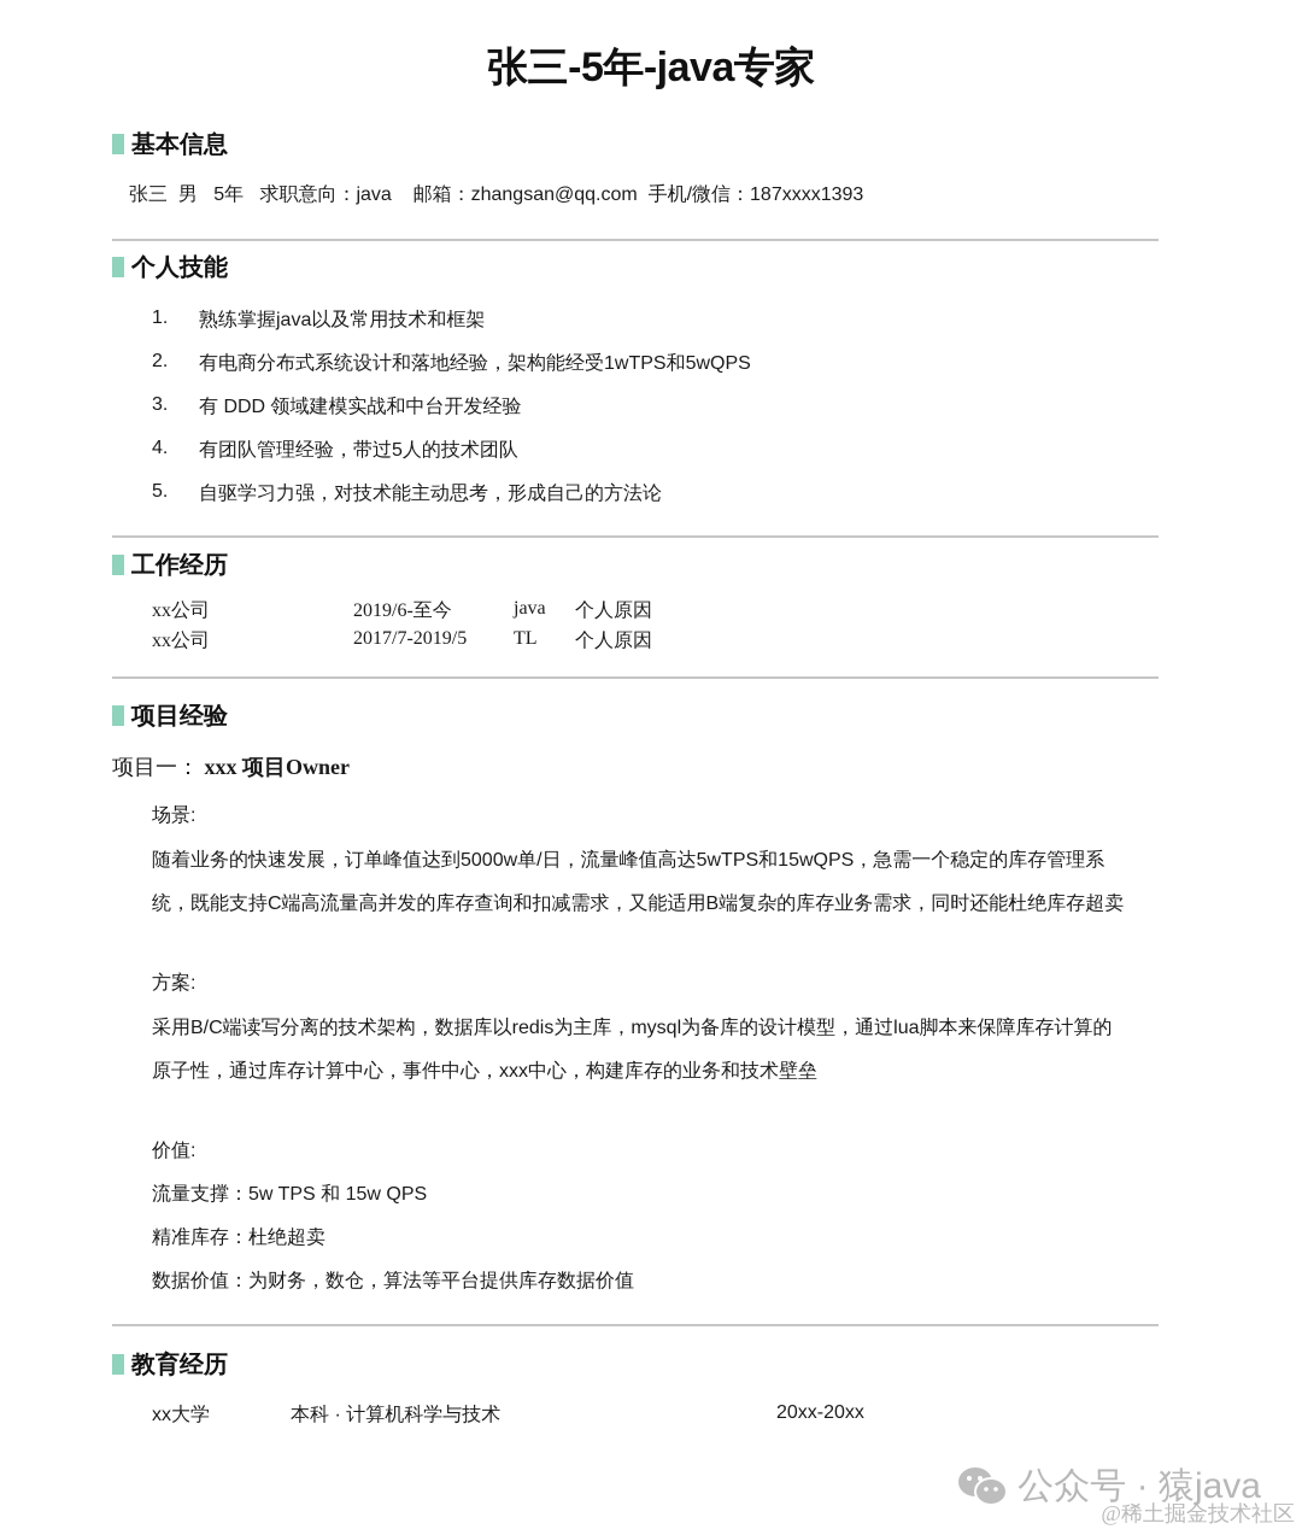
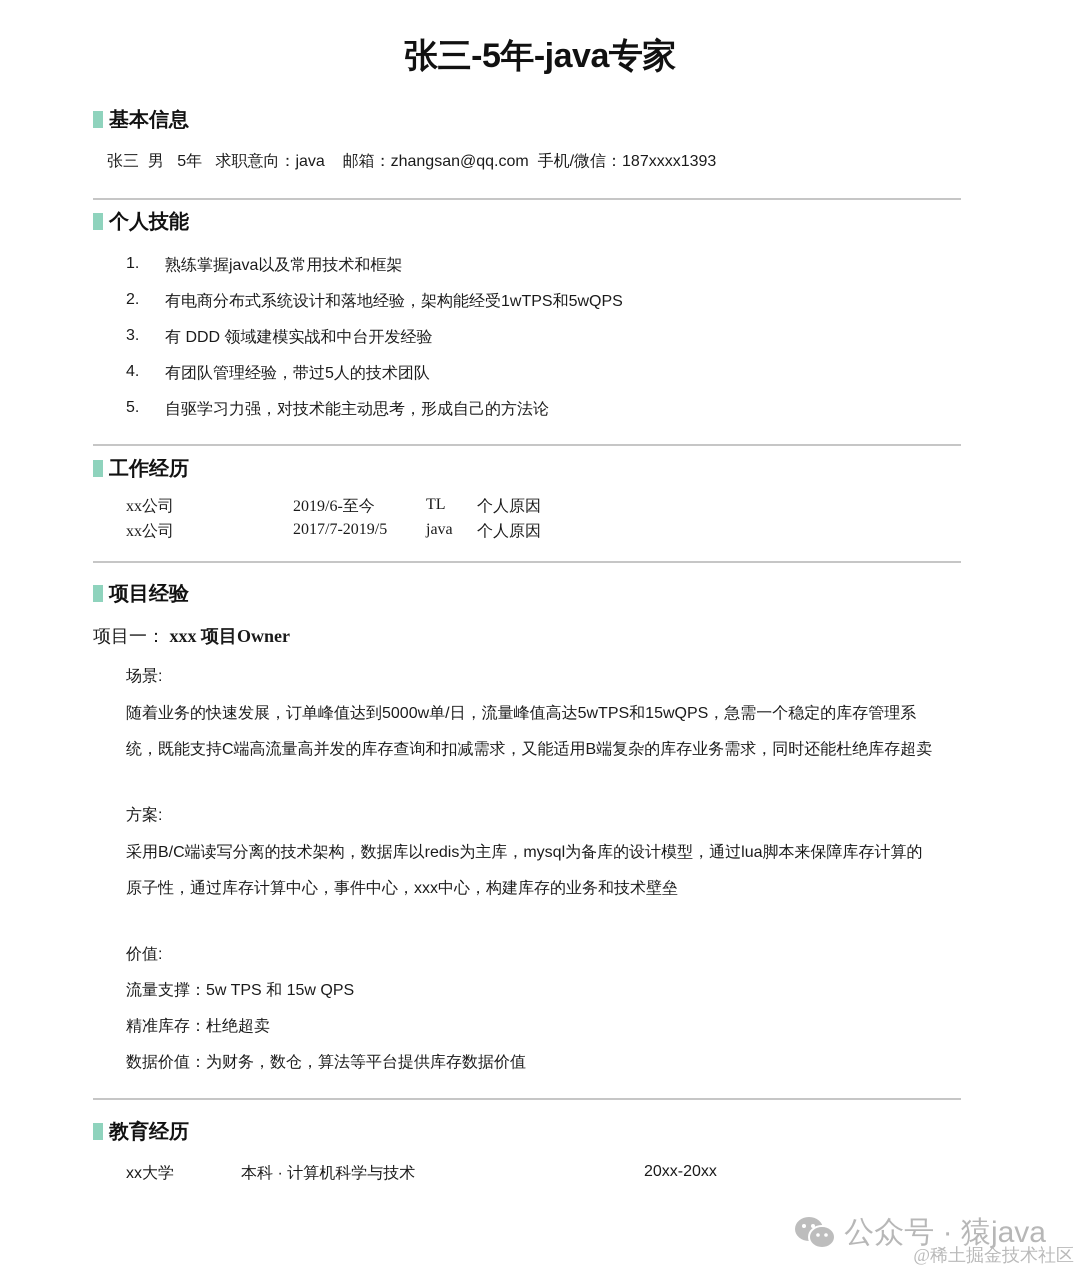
  张三-5年-java专家
  基本信息
  张三 男 5年 求职意向：java 邮箱：zhangsan@qq.com 手机/微信：187xxxx1393
  个人技能
  1.
  熟练掌握java以及常用技术和框架
  2.
  有电商分布式系统设计和落地经验，架构能经受1wTPS和5wQPS
  3.
  有 DDD 领域建模实战和中台开发经验
  4.
  有团队管理经验，带过5人的技术团队
  5.
  自驱学习力强，对技术能主动思考，形成自己的方法论
  工作经历
  xx公司
  2019/6-至今
- java
+ TL
  个人原因
  xx公司
  2017/7-2019/5
- TL
+ java
  个人原因
  项目经验
  项目一： xxx 项目Owner
  场景:
  随着业务的快速发展，订单峰值达到5000w单/日，流量峰值高达5wTPS和15wQPS，急需一个稳定的库存管理系
  统，既能支持C端高流量高并发的库存查询和扣减需求，又能适用B端复杂的库存业务需求，同时还能杜绝库存超卖
  方案:
  采用B/C端读写分离的技术架构，数据库以redis为主库，mysql为备库的设计模型，通过lua脚本来保障库存计算的
  原子性，通过库存计算中心，事件中心，xxx中心，构建库存的业务和技术壁垒
  价值:
  流量支撑：5w TPS 和 15w QPS
  精准库存：杜绝超卖
  数据价值：为财务，数仓，算法等平台提供库存数据价值
  教育经历
  xx大学
  本科 · 计算机科学与技术
  20xx-20xx
  公众号 · 猿java
  @稀土掘金技术社区
